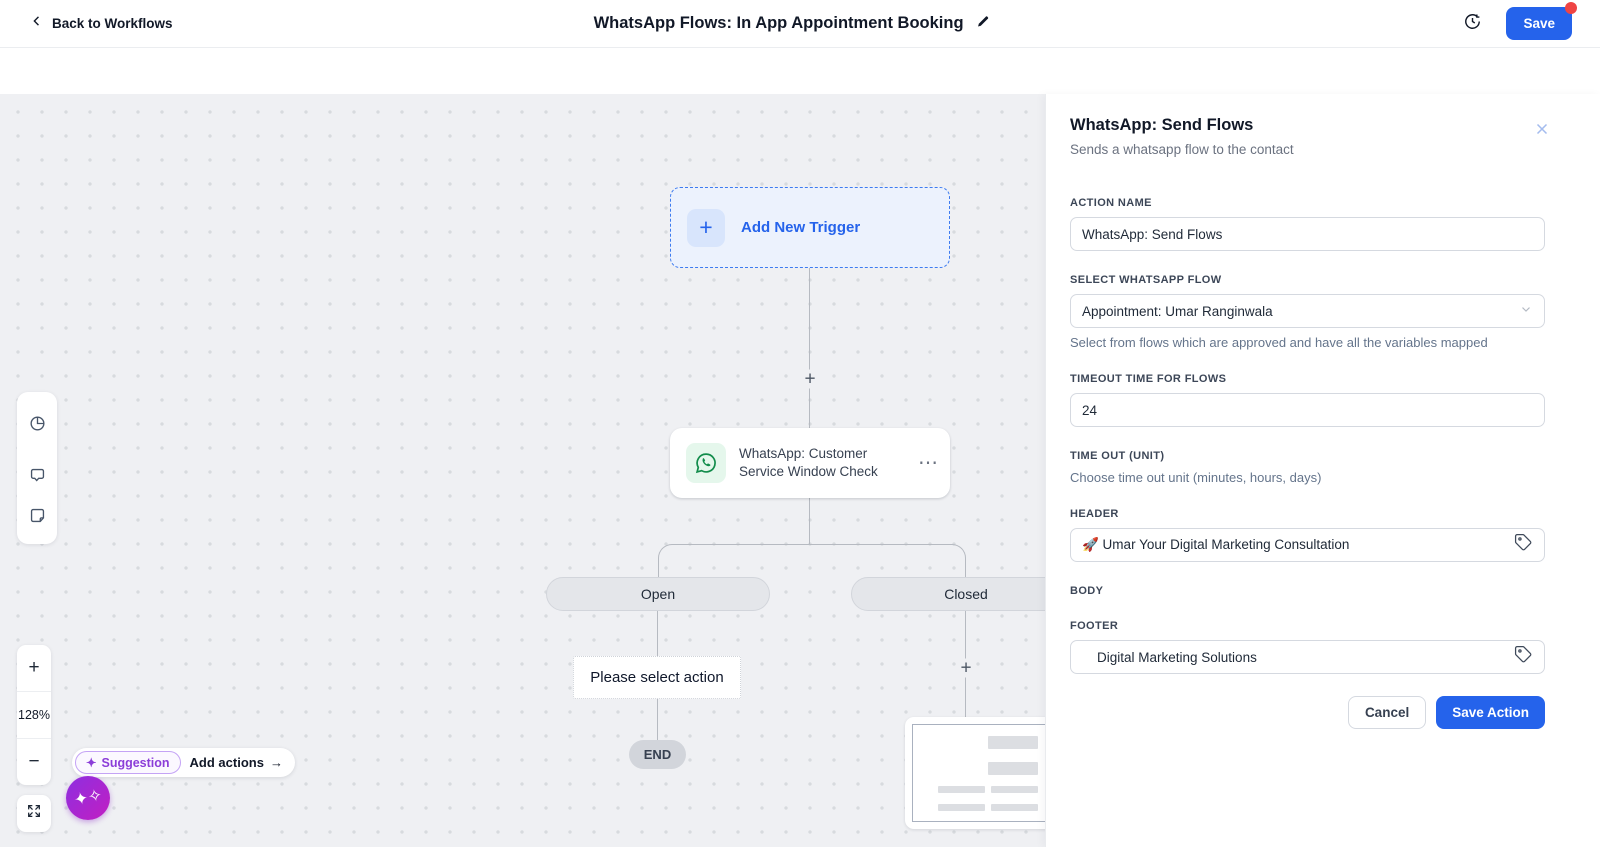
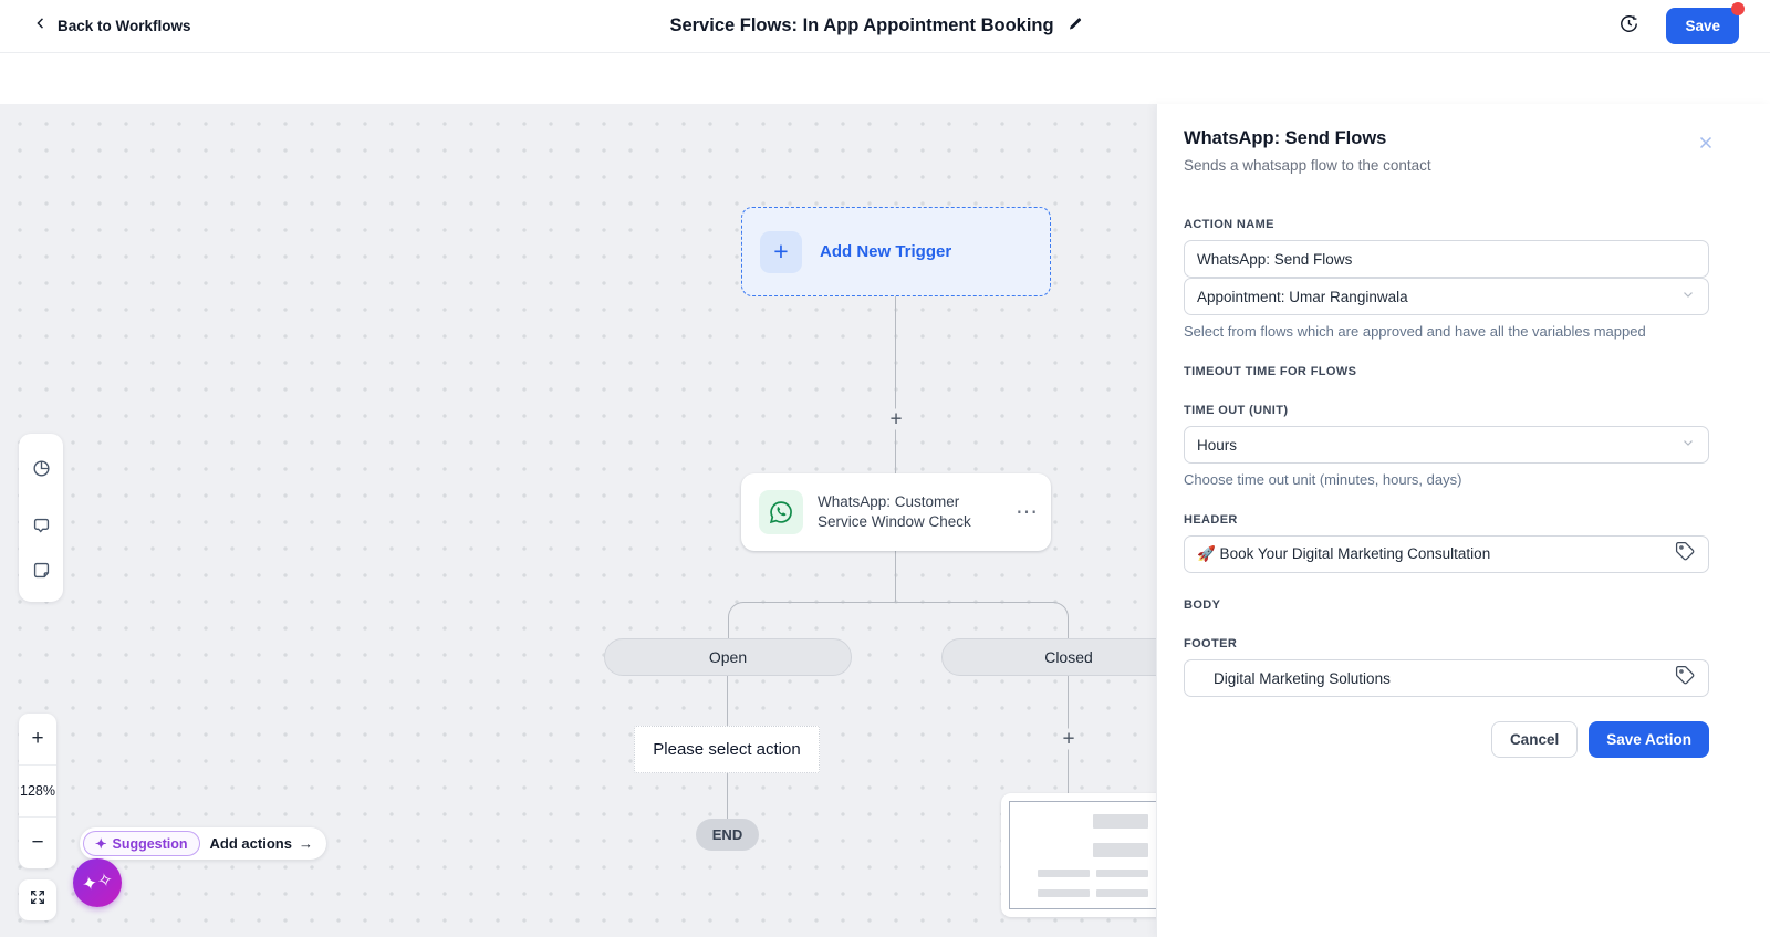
  Back to Workflows
- WhatsApp Flows: In App Appointment Booking
+ Service Flows: In App Appointment Booking
  Save
  +
  +
  +
  Add New Trigger
  WhatsApp: Customer Service Window Check
  ⋯
  Open
  Closed
  Please select action
  END
  +
  128%
  −
  ✦
  Suggestion
  Add actions
  →
  WhatsApp: Send Flows
  Sends a whatsapp flow to the contact
  ACTION NAME
  WhatsApp: Send Flows
- SELECT WHATSAPP FLOW
  Appointment: Umar Ranginwala
  Select from flows which are approved and have all the variables mapped
  TIMEOUT TIME FOR FLOWS
- 24
  TIME OUT (UNIT)
+ Hours
  Choose time out unit (minutes, hours, days)
  HEADER
- 🚀 Umar Your Digital Marketing Consultation
+ 🚀 Book Your Digital Marketing Consultation
  BODY
  FOOTER
  Digital Marketing Solutions
  Cancel
  Save Action
